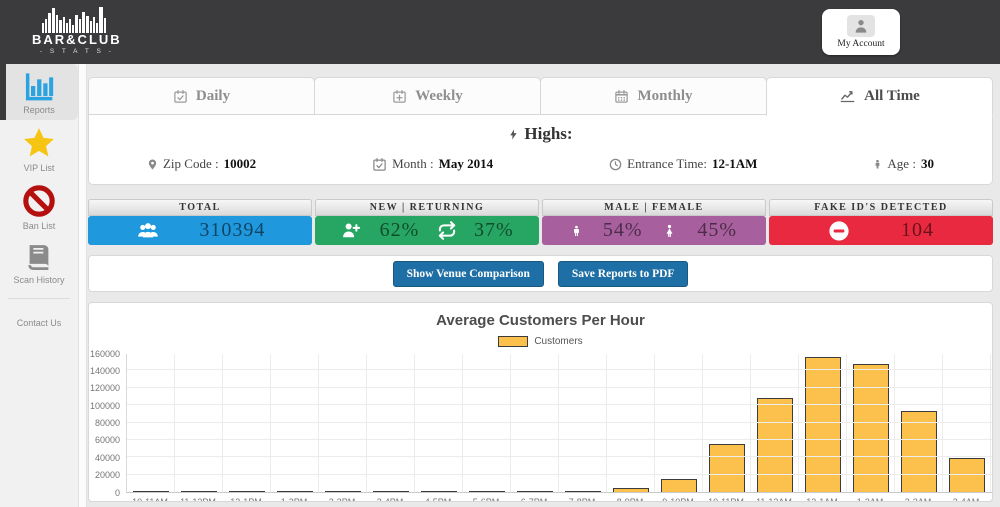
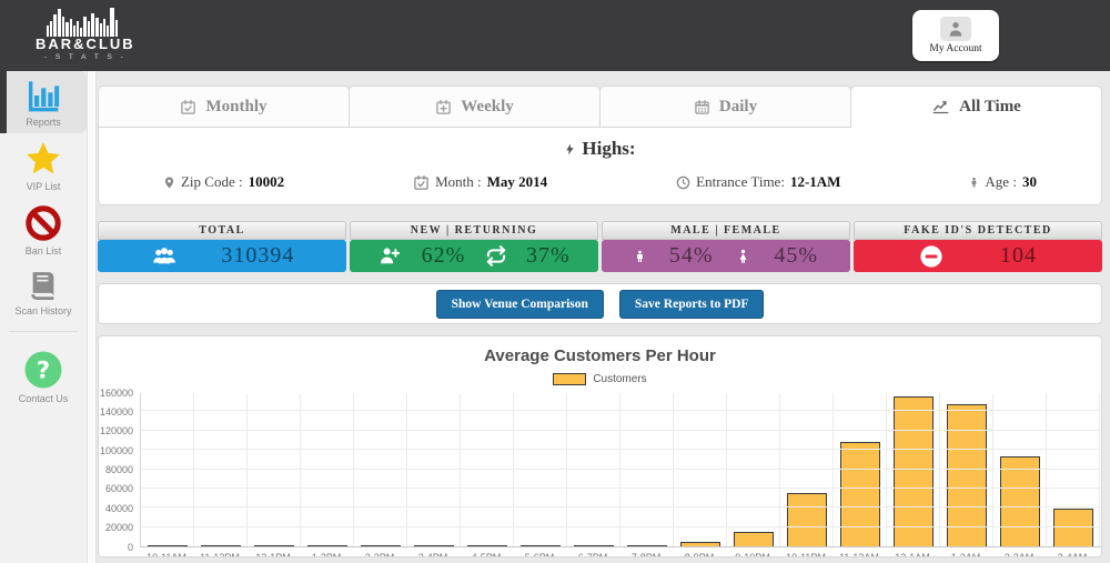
  BAR&CLUB
  My Account
  Reports
  VIP List
  Ban List
  Scan History
+ ?
  Contact Us
- Daily
+ Monthly
  Weekly
- Monthly
+ Daily
  All Time
  Highs:
  Zip Code :
  10002
  Month :
  May 2014
  Entrance Time:
  12-1AM
  Age :
  30
  TOTAL
  310394
  NEW | RETURNING
  62%
  37%
  MALE | FEMALE
  54%
  45%
  FAKE ID'S DETECTED
  104
  Show Venue Comparison
  Save Reports to PDF
  Average Customers Per Hour
  Customers
  0
  20000
  40000
  60000
  80000
  100000
  120000
  140000
  160000
